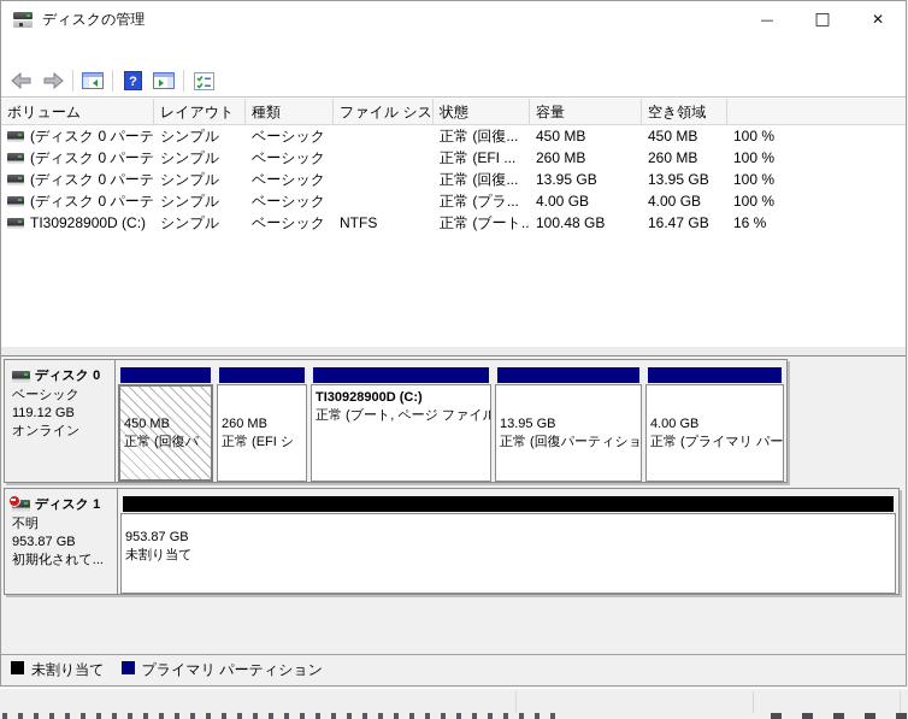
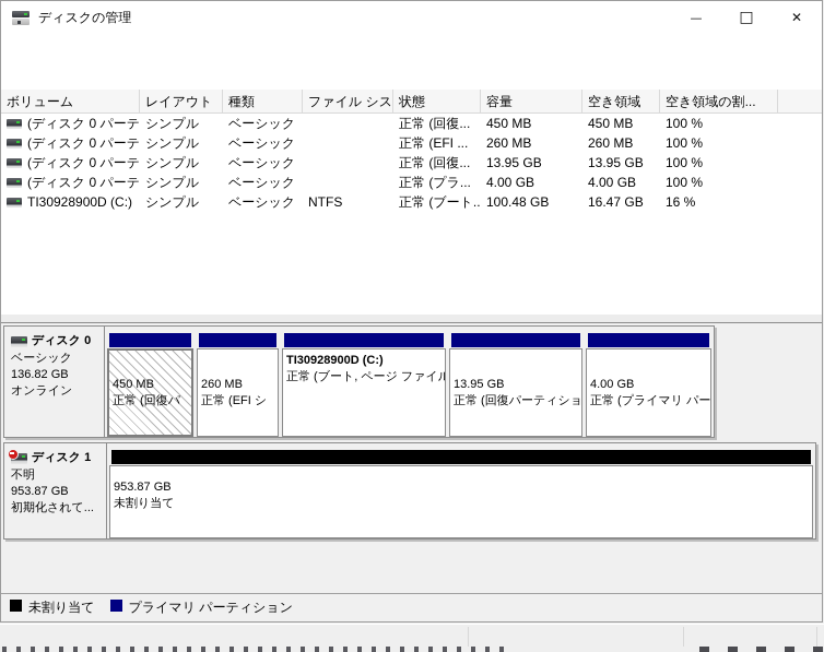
  ディスクの管理
  —
  □
  ✕
- ?
  ボリューム
  レイアウト
  種類
  ファイル シス
  状態
  容量
  空き領域
+ 空き領域の割...
  シンプル
  ベーシック
  正常 (回復...
  450 MB
  450 MB
  100 %
  シンプル
  ベーシック
  正常 (EFI ...
  260 MB
  260 MB
  100 %
  シンプル
  ベーシック
  正常 (回復...
  13.95 GB
  13.95 GB
  100 %
  シンプル
  ベーシック
  正常 (プラ...
  4.00 GB
  4.00 GB
  100 %
  TI30928900D (C:)
  シンプル
  ベーシック
  NTFS
  正常 (ブート..
  100.48 GB
  16.47 GB
  16 %
  ディスク 0
  ベーシック
- 119.12 GB
+ 136.82 GB
  オンライン
  450 MB
  正常 (回復パ
  260 MB
  正常 (EFI シ
  TI30928900D (C:)
  正常 (ブート, ページ ファイル
  13.95 GB
  正常 (回復パーティショ
  4.00 GB
  正常 (プライマリ パー
  ディスク 1
  不明
  953.87 GB
  初期化されて...
  953.87 GB
  未割り当て
  未割り当て
  プライマリ パーティション
